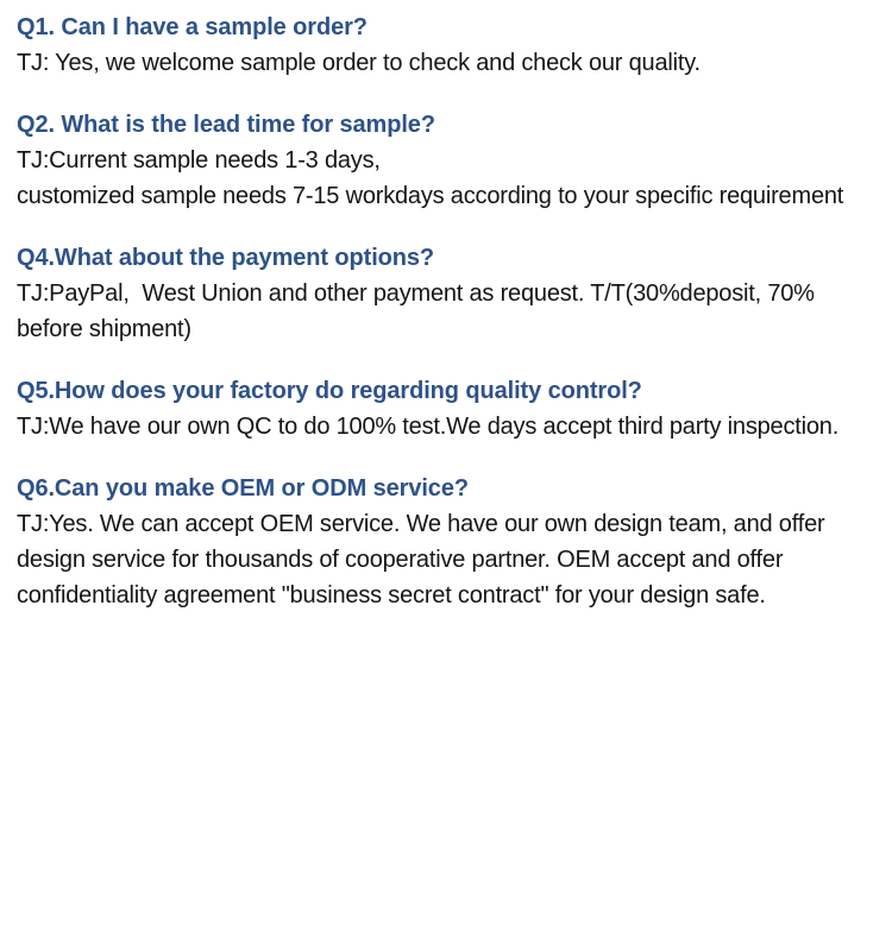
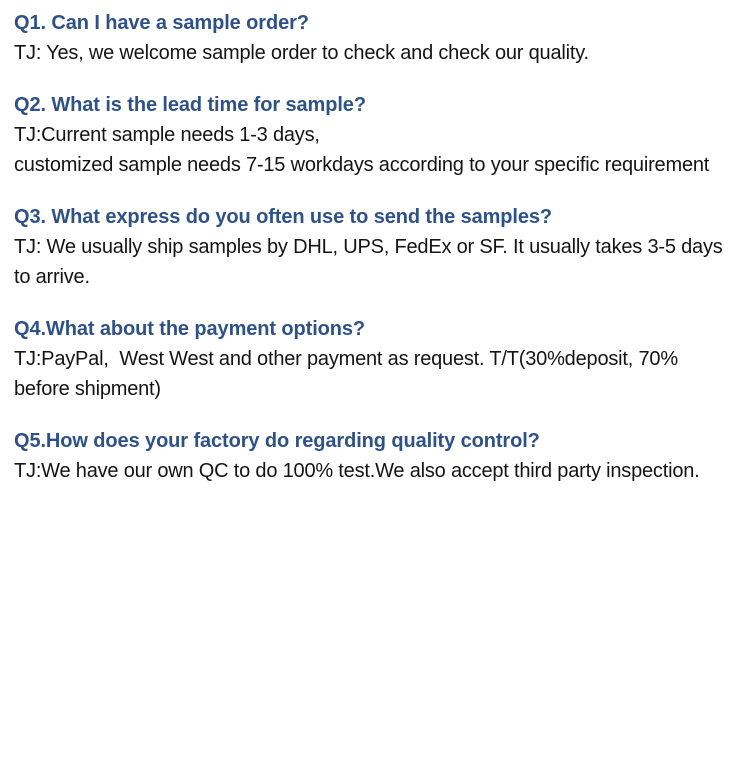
  Q1. Can I have a sample order?
  TJ: Yes, we welcome sample order to check and check our quality.
  Q2. What is the lead time for sample?
  TJ:Current sample needs 1-3 days,
  customized sample needs 7-15 workdays according to your specific requirement
+ Q3. What express do you often use to send the samples?
+ TJ: We usually ship samples by DHL, UPS, FedEx or SF. It usually takes 3-5 days to arrive.
  Q4.What about the payment options?
- TJ:PayPal, West Union and other payment as request. T/T(30%deposit, 70% before shipment)
+ TJ:PayPal, West West and other payment as request. T/T(30%deposit, 70% before shipment)
  Q5.How does your factory do regarding quality control?
- TJ:We have our own QC to do 100% test.We days accept third party inspection.
+ TJ:We have our own QC to do 100% test.We also accept third party inspection.
- Q6.Can you make OEM or ODM service?
- TJ:Yes. We can accept OEM service. We have our own design team, and offer design service for thousands of cooperative partner. OEM accept and offer confidentiality agreement "business secret contract" for your design safe.
